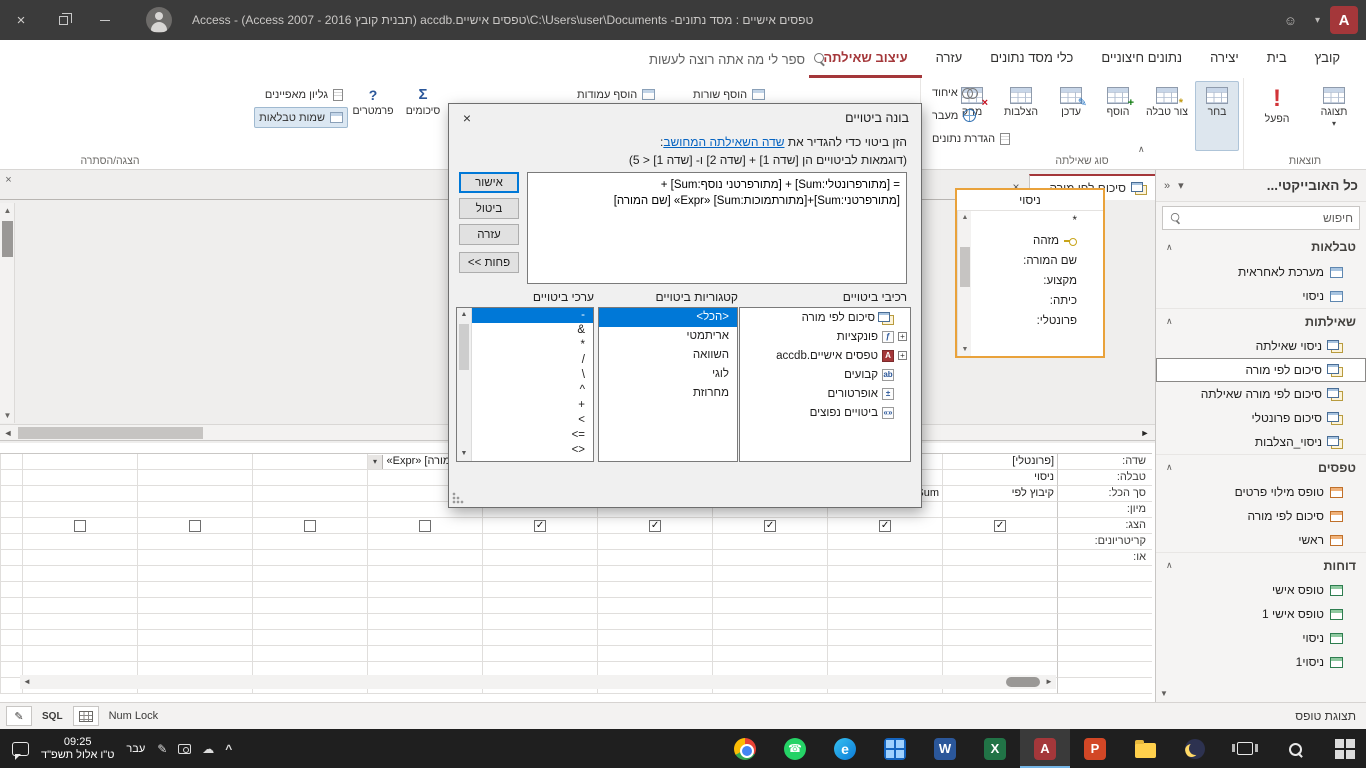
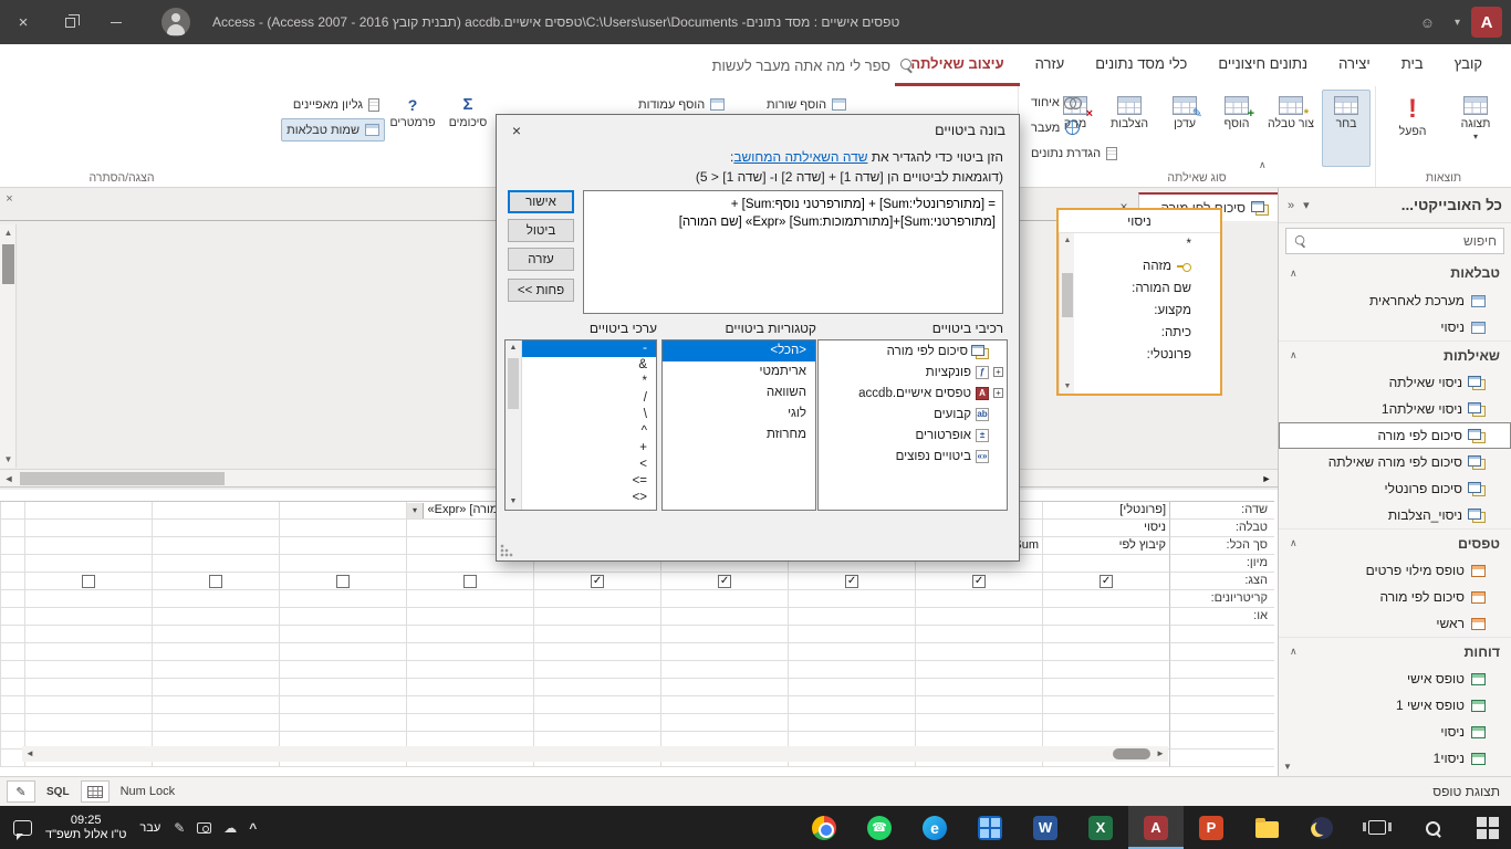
  ×
  טפסים אישיים : מסד נתונים- C:\Users\user\Documents\טפסים אישיים.accdb (תבנית קובץ Access 2007 - 2016) - Access
  ☺
  ▾
  A
  קובץ
  בית
  יצירה
  נתונים חיצוניים
  כלי מסד נתונים
  עזרה
  עיצוב שאילתה
- ספר לי מה אתה רוצה לעשות
+ ספר לי מה אתה מעבר לעשות
  תצוגה
  ▾
  !
  הפעל
  תוצאות
  בחר
  *
  צור טבלה
  +
  הוסף
  ✎
  עדכן
  הצלבות
  ×
  איחוד
  מעבר
  הגדרת נתונים
  סוג שאילתה
  הוסף שורות
  הוסף עמודות
  Σ
  סיכומים
  ?
  פרמטרים
  גליון מאפיינים
  שמות טבלאות
  הצגה/הסתרה
  ∧
  ×
  ×
  ▲
  ▼
  ◄
  ►
  ניסוי
  *
  מזהה
  שם המורה:
  מקצוע:
  כיתה:
  פרונטלי:
  שדה:
  [פרונטלי]
  מורה] «Expr»
  ▾
  טבלה:
  ניסוי
  סך הכל:
  קיבוץ לפי
  מיון:
  הצג:
  קריטריונים:
  או:
  ◄
  ►
  כל האובייקטי...
  ▾
  «
  חיפוש
  טבלאות
  ∧
  מערכת לאחראית
  ניסוי
  שאילתות
  ∧
  ניסוי שאילתה
+ ניסוי שאילתה1
  סיכום לפי מורה
  סיכום לפי מורה שאילתה
  סיכום פרונטלי
  ניסוי_הצלבות
  טפסים
  ∧
  טופס מילוי פרטים
  סיכום לפי מורה
  ראשי
  דוחות
  ∧
  טופס אישי
  טופס אישי 1
  ניסוי
  ניסוי1
  ▼
  בונה ביטויים
  ×
  הזן ביטוי כדי להגדיר את שדה השאילתה המחושב:
  (דוגמאות לביטויים הן [שדה 1] + [שדה 2] ו- [שדה 1] < 5)
  = [מתורפרונטלי:Sum] + [מתורפרטני נוסף:Sum] +
  [מתורפרטני:Sum]+[מתורתמוכות:Sum] «Expr» [שם המורה]
  אישור
  ביטול
  עזרה
  << פחות
  רכיבי ביטויים
  קטגוריות ביטויים
  ערכי ביטויים
  סיכום לפי מורה
  +
  ƒ
  פונקציות
  +
  A
  טפסים אישיים.accdb
  ab
  קבועים
  ±
  אופרטורים
  «»
  ביטויים נפוצים
  <הכל>
  אריתמטי
  השוואה
  לוגי
  מחרוזת
  -
  &
  *
  /
  \
  ^
  +
  >
  =>
  <>
  תצוגת טופס
  ✎
  SQL
  Num Lock
  09:25
  ט"ו אלול תשפ"ד
  עבר
  ✎
  ☁
  ^
  ☎
  e
  W
  X
  A
  P
